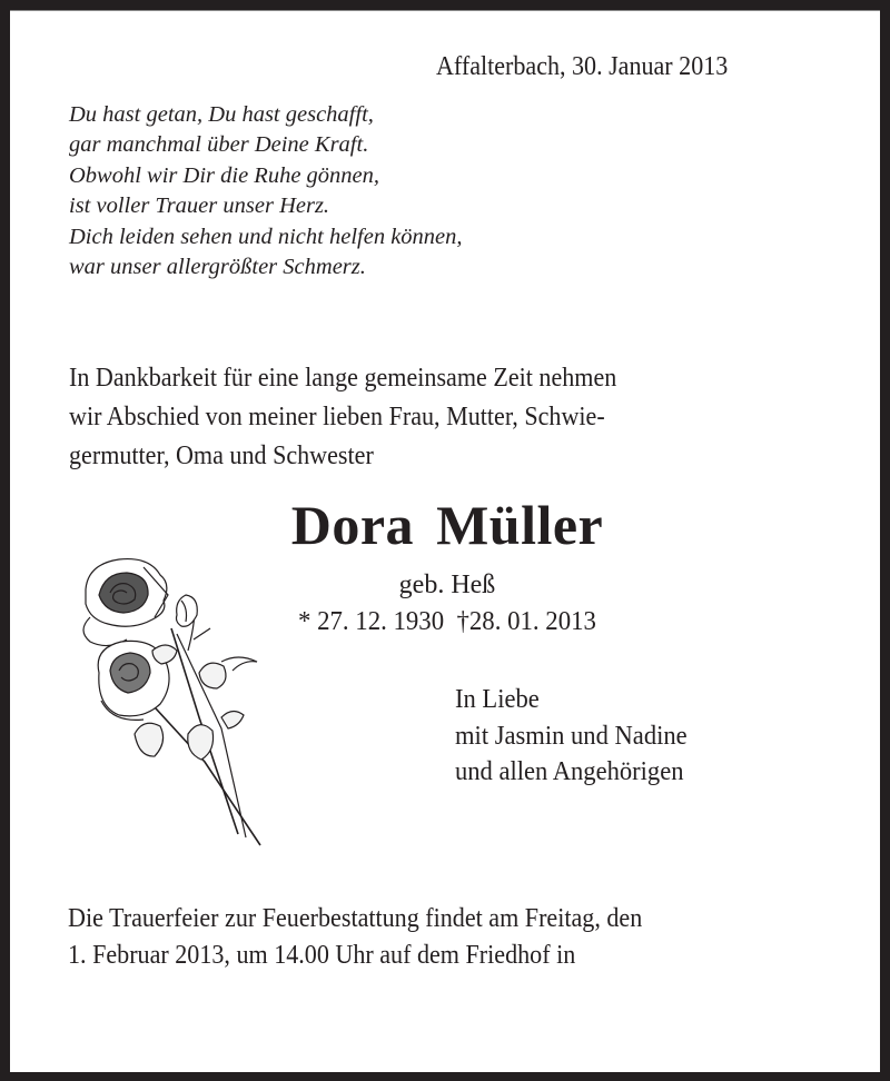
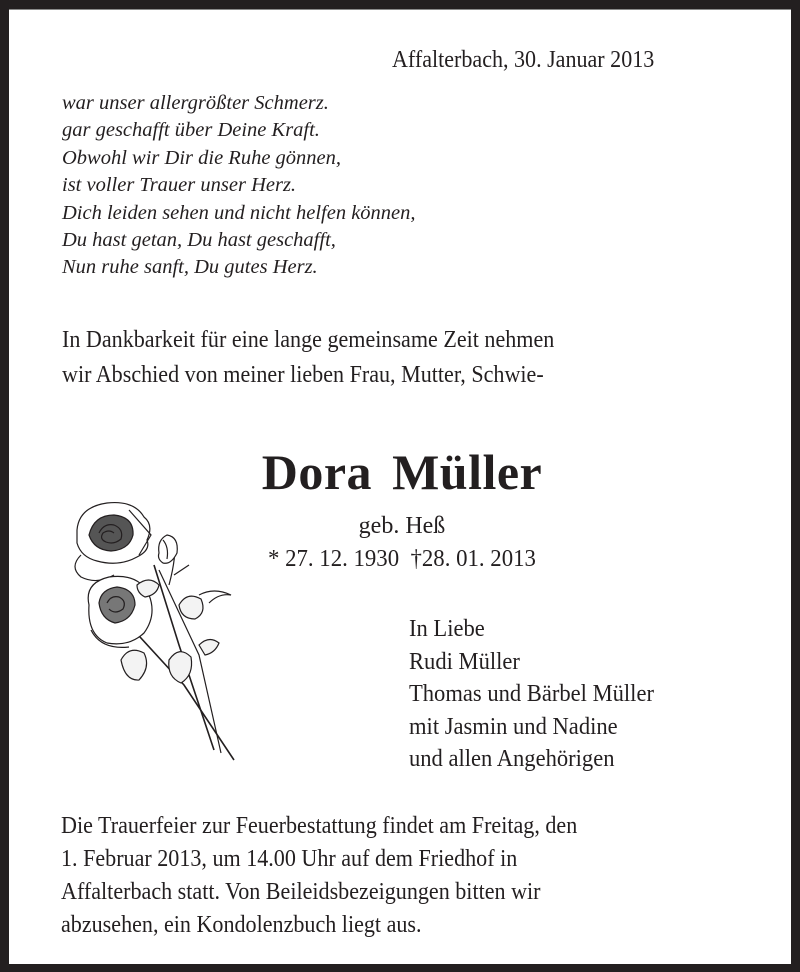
  Affalterbach, 30. Januar 2013
- Du hast getan, Du hast geschafft,
+ war unser allergrößter Schmerz.
- gar manchmal über Deine Kraft.
+ gar geschafft über Deine Kraft.
  Obwohl wir Dir die Ruhe gönnen,
  ist voller Trauer unser Herz.
  Dich leiden sehen und nicht helfen können,
- war unser allergrößter Schmerz.
+ Du hast getan, Du hast geschafft,
+ Nun ruhe sanft, Du gutes Herz.
  In Dankbarkeit für eine lange gemeinsame Zeit nehmen
  wir Abschied von meiner lieben Frau, Mutter, Schwie-
- germutter, Oma und Schwester
  Dora Müller
  geb. Heß
  * 27. 12. 1930 †28. 01. 2013
  In Liebe
+ Rudi Müller
+ Thomas und Bärbel Müller
  mit Jasmin und Nadine
  und allen Angehörigen
  Die Trauerfeier zur Feuerbestattung findet am Freitag, den
  1. Februar 2013, um 14.00 Uhr auf dem Friedhof in
+ Affalterbach statt. Von Beileidsbezeigungen bitten wir
+ abzusehen, ein Kondolenzbuch liegt aus.
